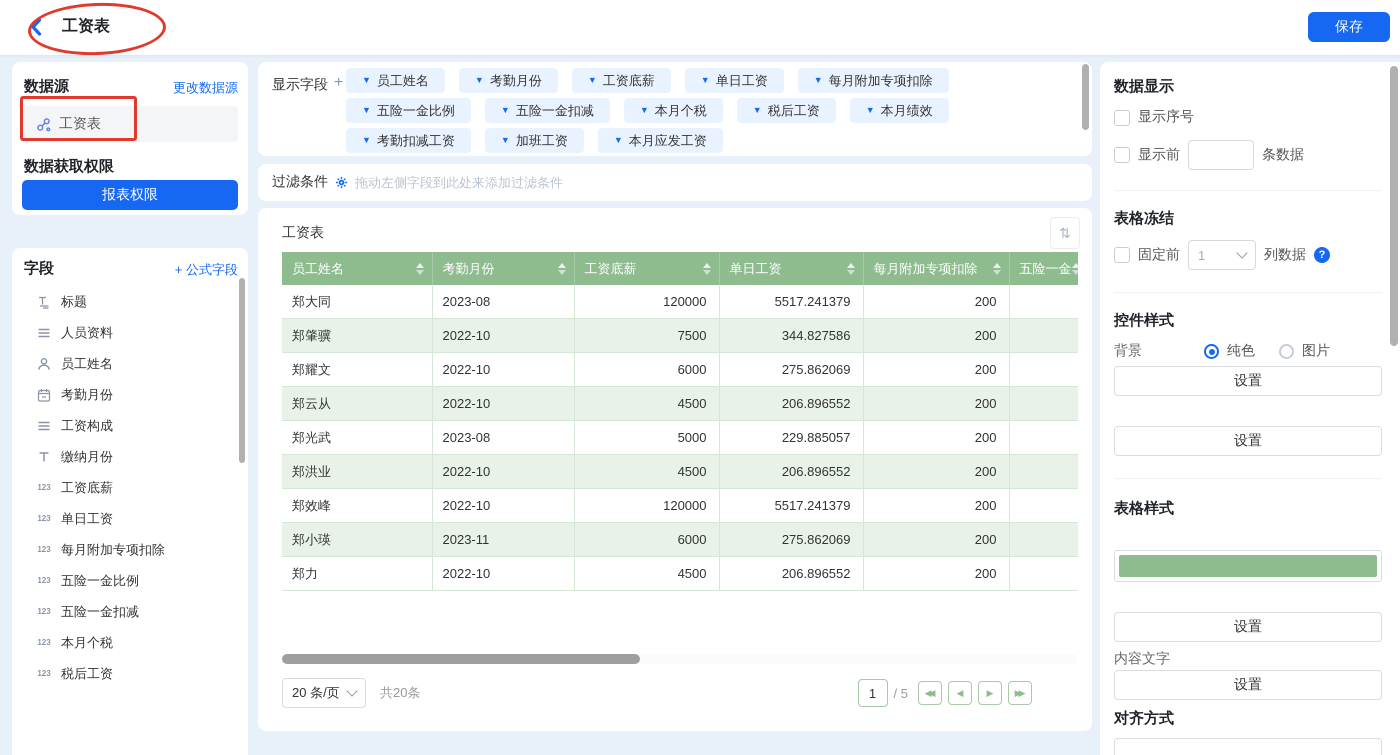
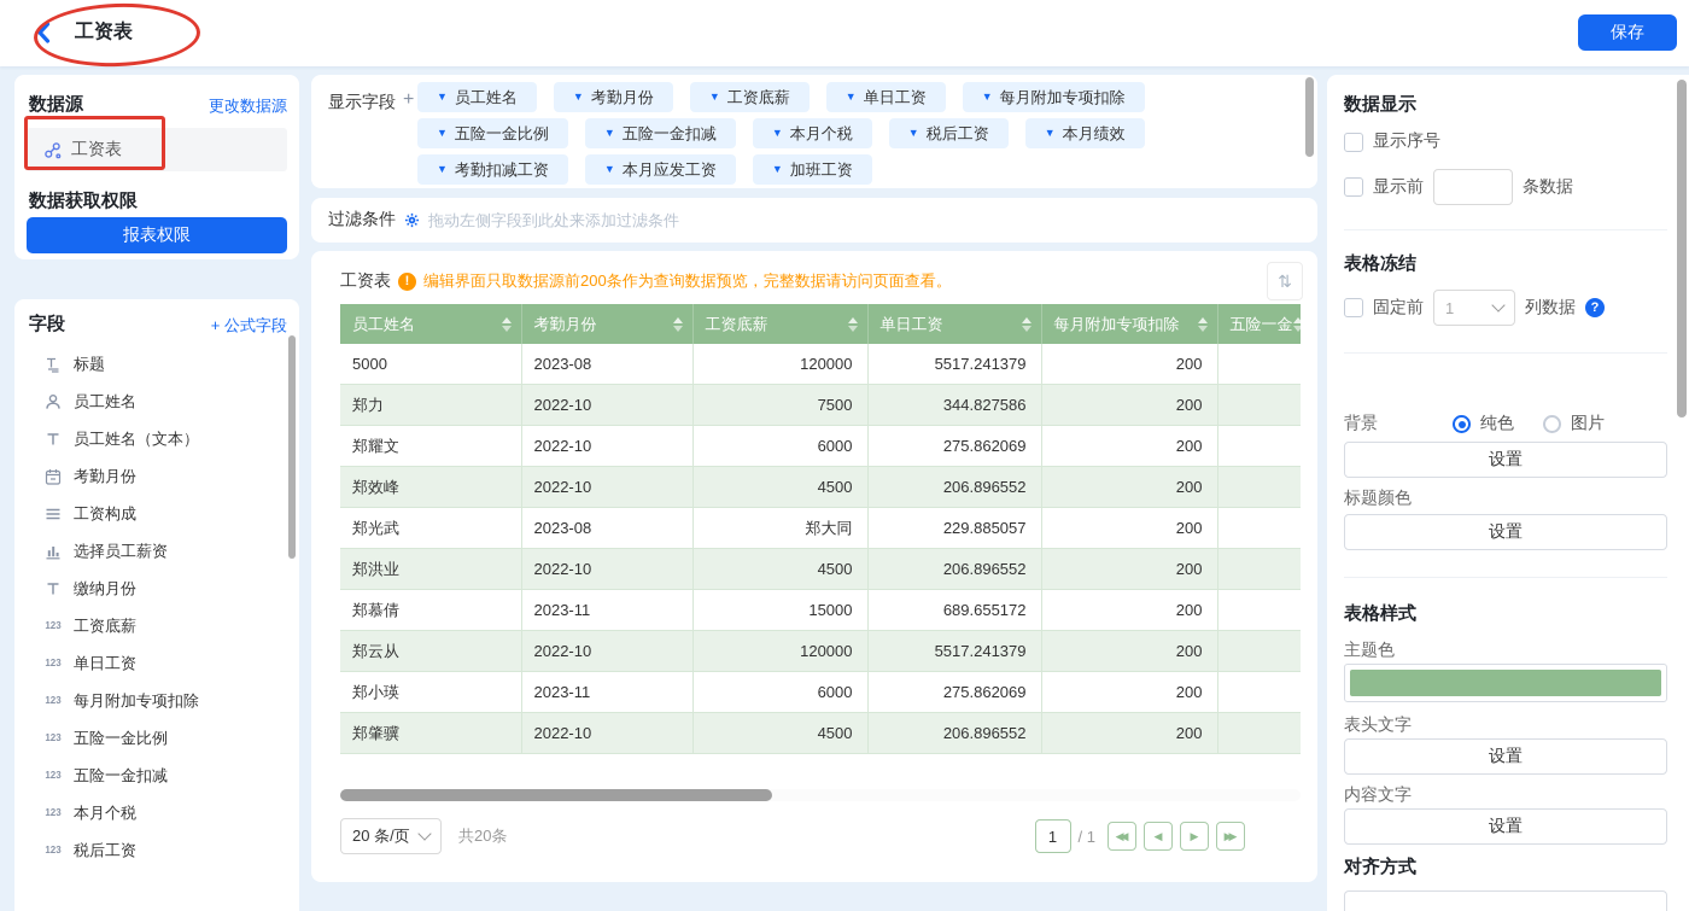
  工资表
  保存
  数据源
  更改数据源
  工资表
  数据获取权限
  报表权限
  字段
  + 公式字段
  标题
- 人员资料
  员工姓名
+ 员工姓名（文本）
  考勤月份
  工资构成
+ 选择员工薪资
  缴纳月份
  123
  工资底薪
  123
  单日工资
  123
  每月附加专项扣除
  123
  五险一金比例
  123
  五险一金扣减
  123
  本月个税
  123
  税后工资
  显示字段
  +
  ▼
  员工姓名
  ▼
  考勤月份
  ▼
  工资底薪
  ▼
  单日工资
  ▼
  每月附加专项扣除
  ▼
  五险一金比例
  ▼
  五险一金扣减
  ▼
  本月个税
  ▼
  税后工资
  ▼
  本月绩效
  ▼
  考勤扣减工资
  ▼
- 加班工资
+ 本月应发工资
  ▼
- 本月应发工资
+ 加班工资
  过滤条件
  拖动左侧字段到此处来添加过滤条件
  工资表
+ !
+ 编辑界面只取数据源前200条作为查询数据预览，完整数据请访问页面查看。
  ⇅
  员工姓名	考勤月份	工资底薪	单日工资	每月附加专项扣除	五险一金
- 郑大同	2023-08	120000	5517.241379	200
+ 5000	2023-08	120000	5517.241379	200
- 郑肇骥	2022-10	7500	344.827586	200
+ 郑力	2022-10	7500	344.827586	200
  郑耀文	2022-10	6000	275.862069	200
- 郑云从	2022-10	4500	206.896552	200
+ 郑效峰	2022-10	4500	206.896552	200
- 郑光武	2023-08	5000	229.885057	200
+ 郑光武	2023-08	郑大同	229.885057	200
  郑洪业	2022-10	4500	206.896552	200
+ 郑慕倩	2023-11	15000	689.655172	200
- 郑效峰	2022-10	120000	5517.241379	200
+ 郑云从	2022-10	120000	5517.241379	200
  郑小瑛	2023-11	6000	275.862069	200
- 郑力	2022-10	4500	206.896552	200
+ 郑肇骥	2022-10	4500	206.896552	200
  20 条/页
  共20条
  1
- / 5
+ / 1
  ◀◀
  ◀
  ▶
  ▶▶
  数据显示
  显示序号
  显示前
  条数据
  表格冻结
  固定前
  1
  列数据
  ?
- 控件样式
  背景
  纯色
  图片
  设置
+ 标题颜色
  设置
  表格样式
+ 主题色
+ 表头文字
  设置
  内容文字
  设置
  对齐方式
